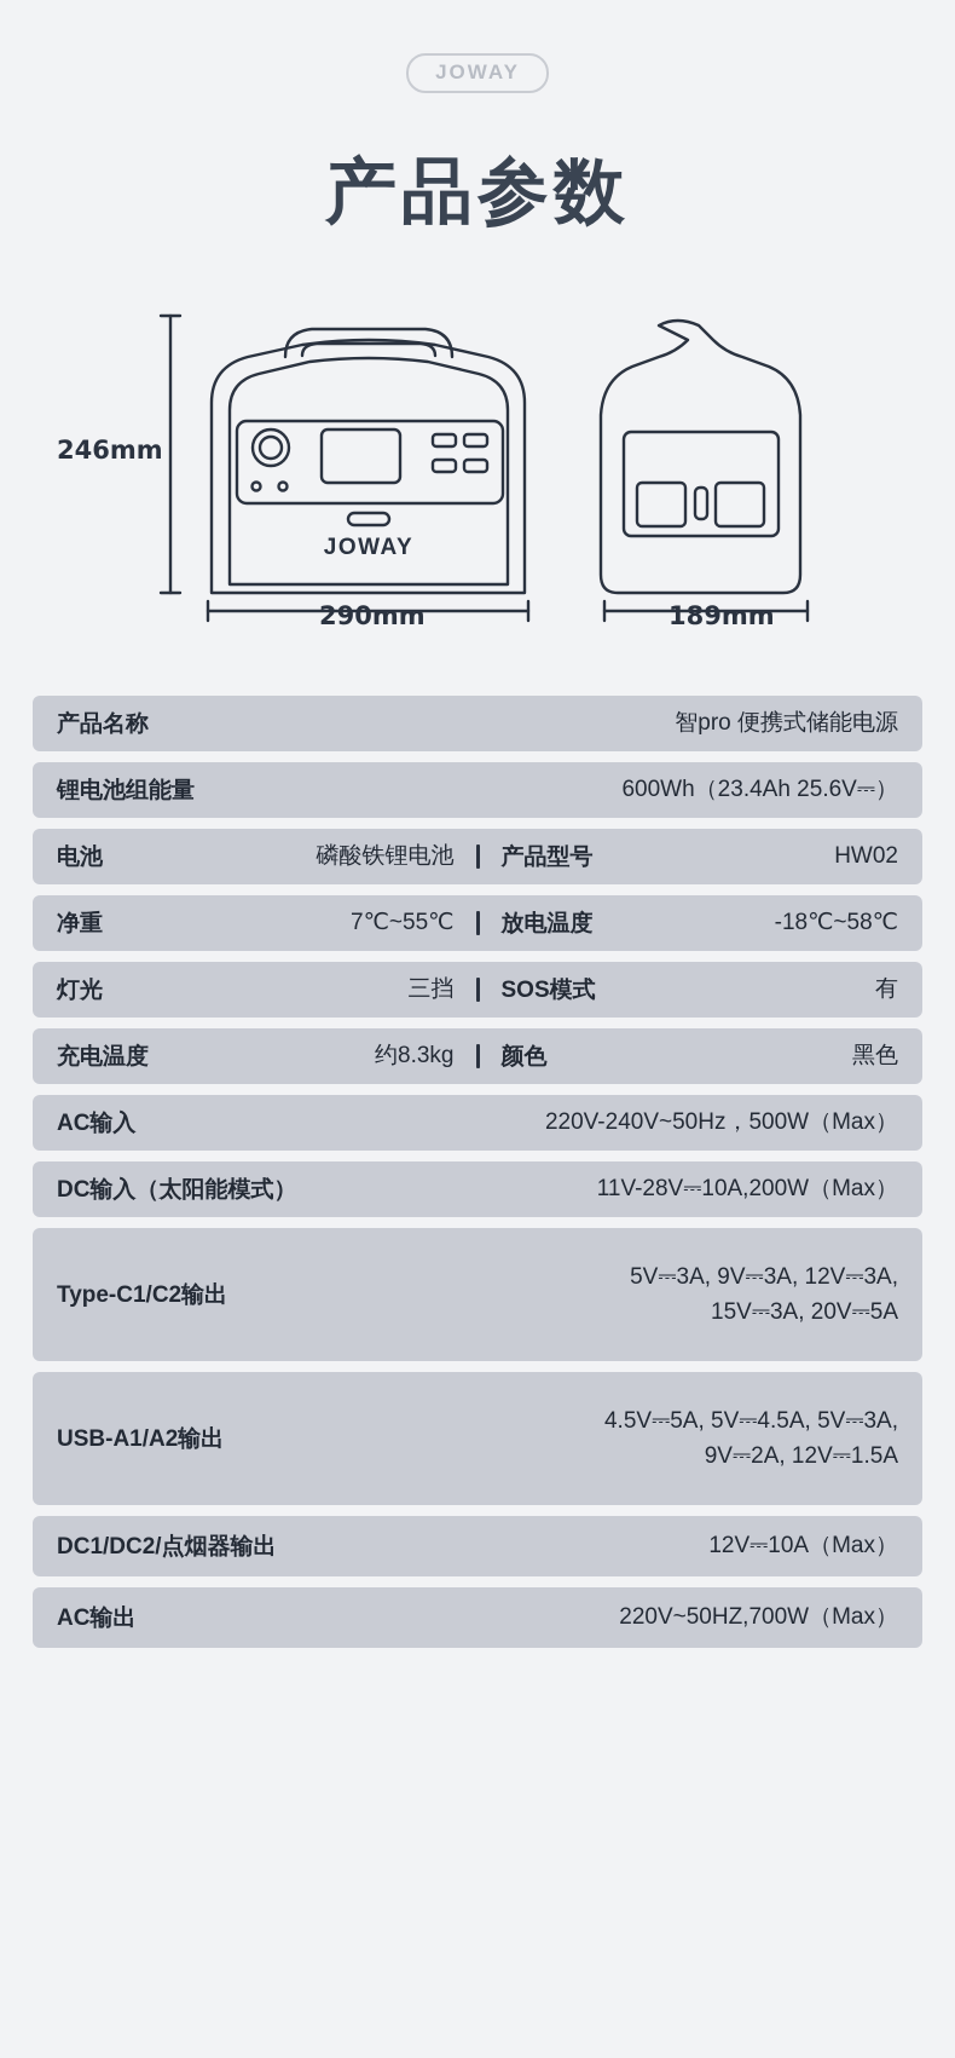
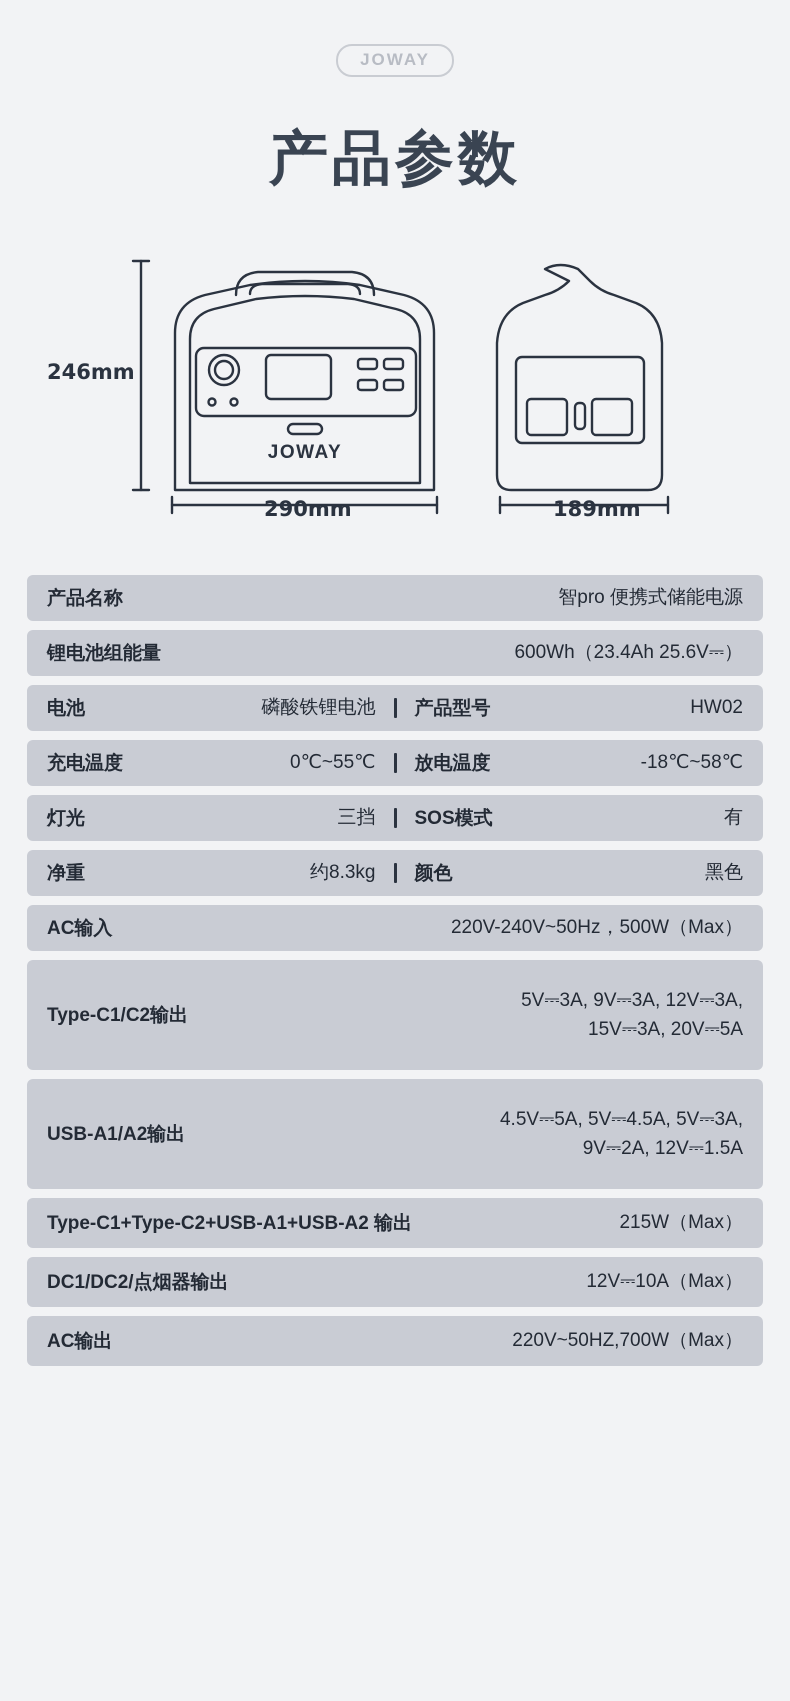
  JOWAY
  产品参数
  JOWAY
  246mm
  290mm
  189mm
  产品名称
  智pro 便携式储能电源
  锂电池组能量
  600Wh（23.4Ah 25.6V⎓）
  电池
  磷酸铁锂电池
  产品型号
  HW02
- 净重
+ 充电温度
- 7℃~55℃
+ 0℃~55℃
  放电温度
  -18℃~58℃
  灯光
  三挡
  SOS模式
  有
- 充电温度
+ 净重
  约8.3kg
  颜色
  黑色
  AC输入
  220V-240V~50Hz，500W（Max）
- DC输入（太阳能模式）
- 11V-28V⎓10A,200W（Max）
  Type-C1/C2输出
  5V⎓3A, 9V⎓3A, 12V⎓3A,
  15V⎓3A, 20V⎓5A
  USB-A1/A2输出
  4.5V⎓5A, 5V⎓4.5A, 5V⎓3A,
  9V⎓2A, 12V⎓1.5A
+ Type-C1+Type-C2+USB-A1+USB-A2 输出
+ 215W（Max）
  DC1/DC2/点烟器输出
  12V⎓10A（Max）
  AC输出
  220V~50HZ,700W（Max）
